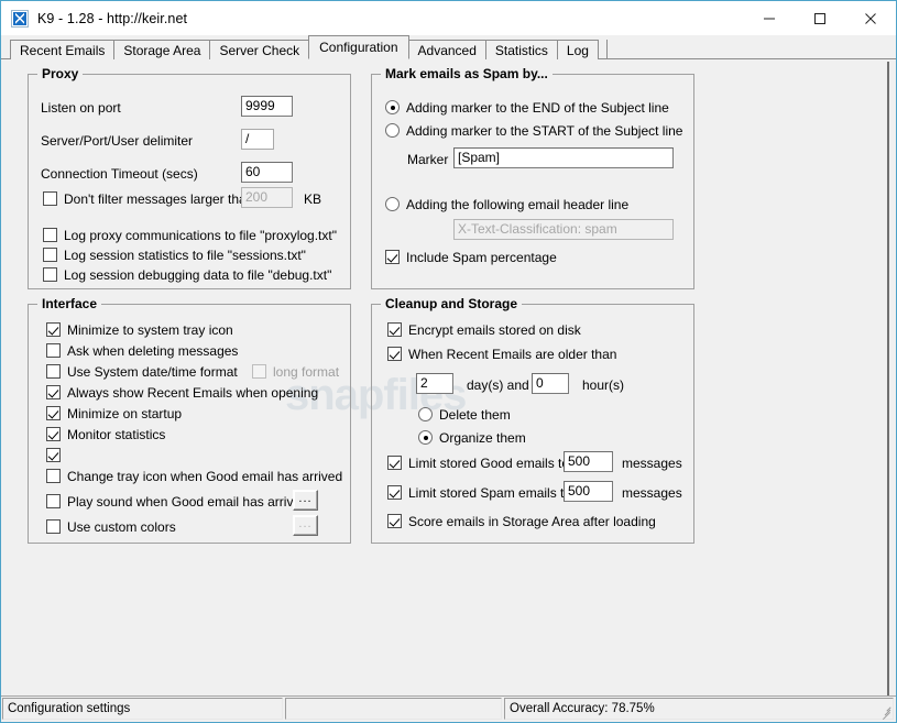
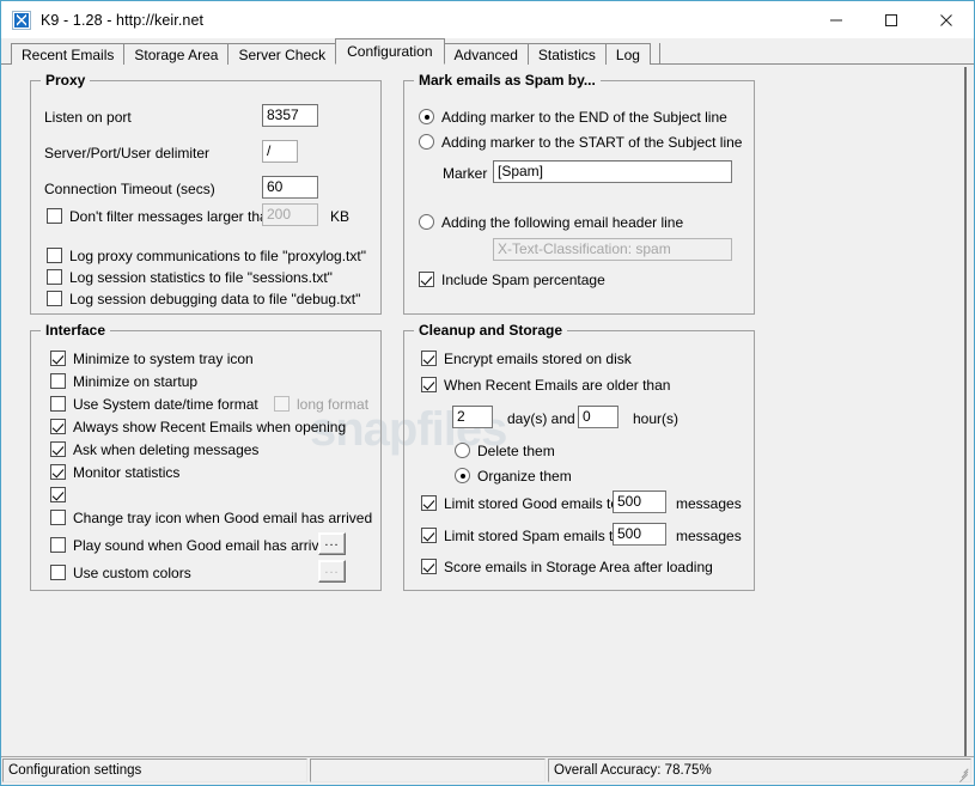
  K9 - 1.28 - http://keir.net
  Recent Emails
  Storage Area
  Server Check
  Configuration
  Advanced
  Statistics
  Log
  snapfiles
  Proxy
  Listen on port
- 9999
+ 8357
  Server/Port/User delimiter
  /
  Connection Timeout (secs)
  60
  Don't filter messages larger th
  200
  KB
  Log proxy communications to file "proxylog.txt"
  Log session statistics to file "sessions.txt"
  Log session debugging data to file "debug.txt"
  Interface
  Minimize to system tray icon
- Ask when deleting messages
+ Minimize on startup
  Use System date/time format
  long format
  Always show Recent Emails when opening
- Minimize on startup
+ Ask when deleting messages
  Monitor statistics
  Change tray icon when Good email has arrived
  Play sound when Good email has arriv
  ...
  Use custom colors
  ...
  Mark emails as Spam by...
  Adding marker to the END of the Subject line
  Adding marker to the START of the Subject line
  Marker
  [Spam]
  Adding the following email header line
  X-Text-Classification: spam
  Include Spam percentage
  Cleanup and Storage
  Encrypt emails stored on disk
  When Recent Emails are older than
  2
  day(s) and
  0
  hour(s)
  Delete them
  Organize them
  Limit stored Good emails t
  500
  messages
  Limit stored Spam emails t
  500
  messages
  Score emails in Storage Area after loading
  Configuration settings
  Overall Accuracy: 78.75%
